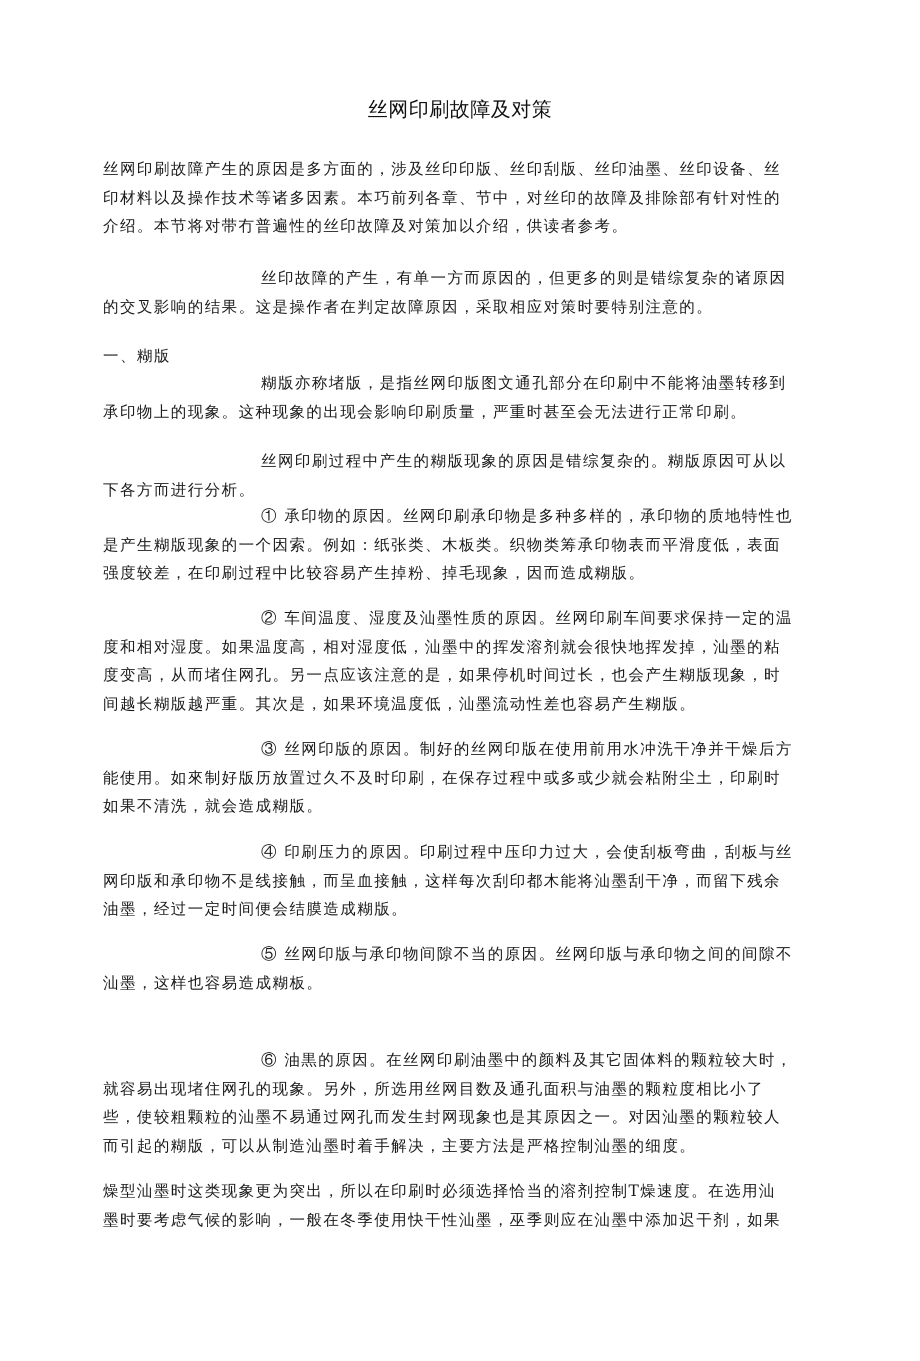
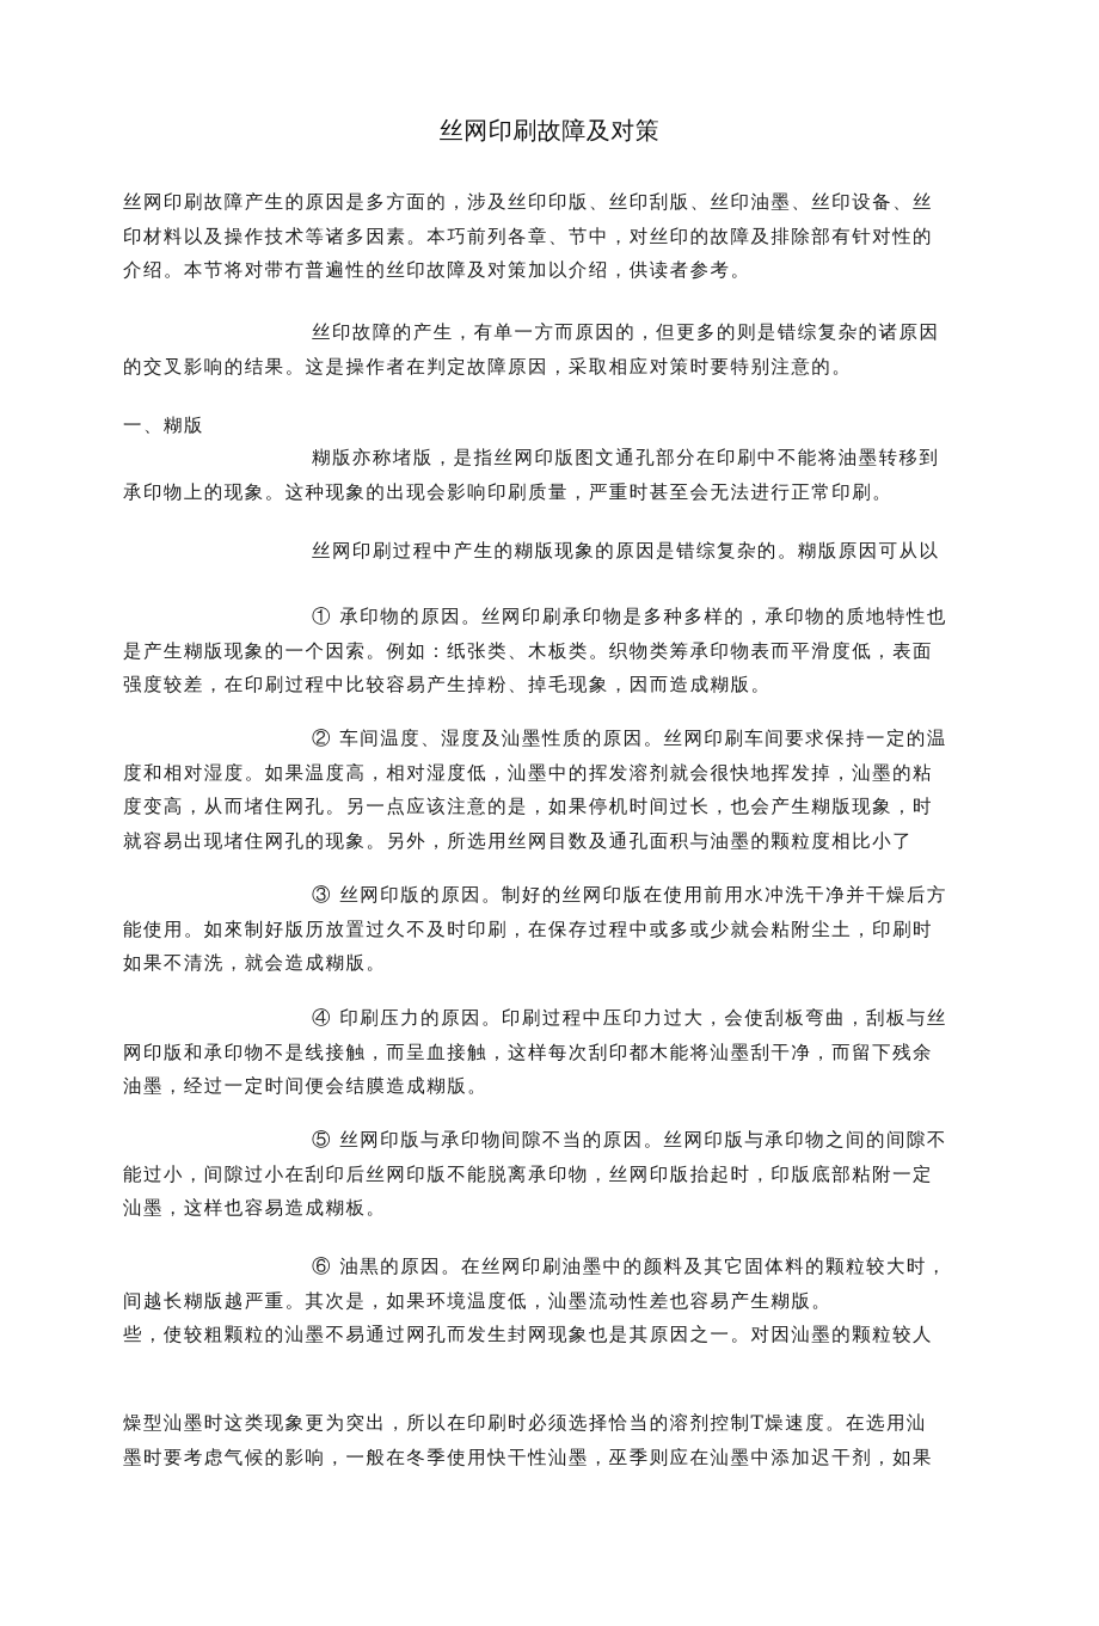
  丝网印刷故障及对策
  丝网印刷故障产生的原因是多方面的，涉及丝印印版、丝印刮版、丝印油墨、丝印设备、丝
  印材料以及操作技术等诸多因素。本巧前列各章、节中，对丝印的故障及排除部有针对性的
  介绍。本节将对带冇普遍性的丝印故障及对策加以介绍，供读者参考。
  丝印故障的产生，有单一方而原因的，但更多的则是错综复杂的诸原因
  的交叉影响的结果。这是操作者在判定故障原因，采取相应对策时要特别注意的。
  一、糊版
  糊版亦称堵版，是指丝网印版图文通孔部分在印刷中不能将油墨转移到
  承印物上的现象。这种现象的出现会影响印刷质量，严重时甚至会无法进行正常印刷。
  丝网印刷过程中产生的糊版现象的原因是错综复杂的。糊版原因可从以
- 下各方而进行分析。
  ① 承印物的原因。丝网印刷承印物是多种多样的，承印物的质地特性也
  是产生糊版现象的一个因索。例如：纸张类、木板类。织物类筹承印物表而平滑度低，表面
  强度较差，在印刷过程中比较容易产生掉粉、掉毛现象，因而造成糊版。
  ② 车间温度、湿度及汕墨性质的原因。丝网印刷车间要求保持一定的温
  度和相对湿度。如果温度高，相对湿度低，汕墨中的挥发溶剂就会很快地挥发掉，汕墨的粘
  度变高，从而堵住网孔。另一点应该注意的是，如果停机时间过长，也会产生糊版现象，时
- 间越长糊版越严重。其次是，如果环境温度低，汕墨流动性差也容易产生糊版。
+ 就容易出现堵住网孔的现象。另外，所选用丝网目数及通孔面积与油墨的颗粒度相比小了
  ③ 丝网印版的原因。制好的丝网印版在使用前用水冲洗干净并干燥后方
  能使用。如來制好版历放置过久不及时印刷，在保存过程中或多或少就会粘附尘土，印刷时
  如果不清洗，就会造成糊版。
  ④ 印刷压力的原因。印刷过程中压印力过大，会使刮板弯曲，刮板与丝
  网印版和承印物不是线接触，而呈血接触，这样每次刮印都木能将汕墨刮干净，而留下残余
  油墨，经过一定时间便会结膜造成糊版。
  ⑤ 丝网印版与承印物间隙不当的原因。丝网印版与承印物之间的间隙不
+ 能过小，间隙过小在刮印后丝网印版不能脱离承印物，丝网印版抬起时，印版底部粘附一定
  汕墨，这样也容易造成糊板。
  ⑥ 油黒的原因。在丝网印刷油墨中的颜料及其它固体料的颗粒较大时，
- 就容易出现堵住网孔的现象。另外，所选用丝网目数及通孔面积与油墨的颗粒度相比小了
+ 间越长糊版越严重。其次是，如果环境温度低，汕墨流动性差也容易产生糊版。
  些，使较粗颗粒的汕墨不易通过网孔而发生封网现象也是其原因之一。对因汕墨的颗粒较人
- 而引起的糊版，可以从制造汕墨时着手解决，主要方法是严格控制汕墨的细度。
  燥型汕墨时这类现象更为突出，所以在印刷时必须选择恰当的溶剂控制T燥速度。在选用汕
  墨时要考虑气候的影响，一般在冬季使用快干性汕墨，巫季则应在汕墨中添加迟干剂，如果
